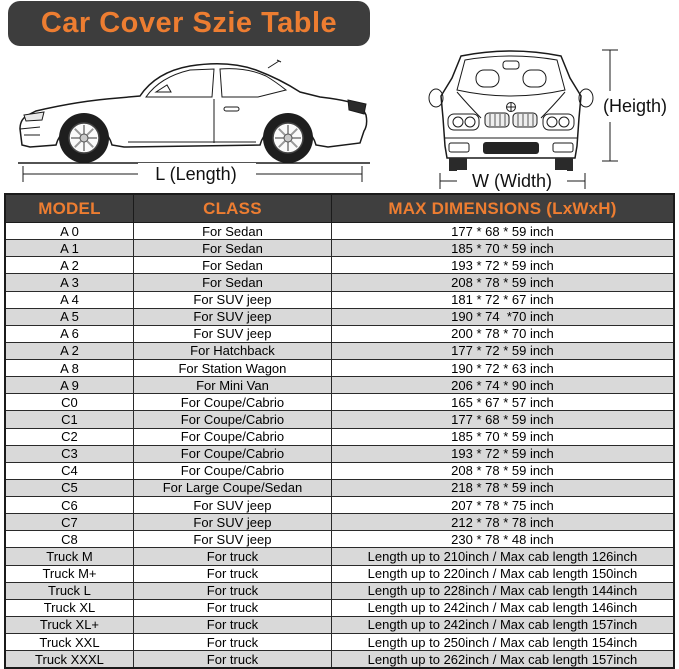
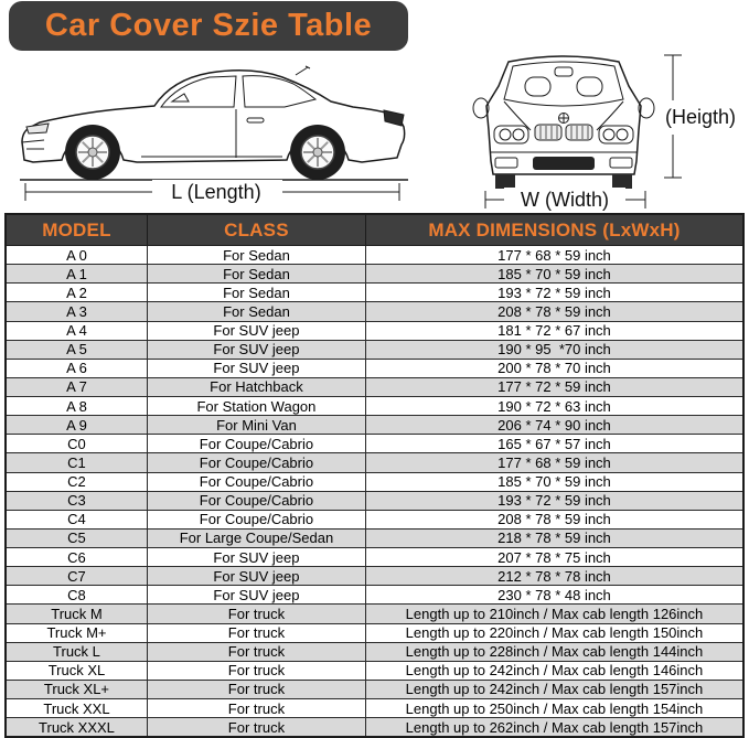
  Car Cover Szie Table
  L (Length)
  W (Width)
  (Heigth)
  MODEL	CLASS	MAX DIMENSIONS (LxWxH)
  A 0	For Sedan	177 * 68 * 59 inch
  A 1	For Sedan	185 * 70 * 59 inch
  A 2	For Sedan	193 * 72 * 59 inch
  A 3	For Sedan	208 * 78 * 59 inch
  A 4	For SUV jeep	181 * 72 * 67 inch
- A 5	For SUV jeep	190 * 74 *70 inch
+ A 5	For SUV jeep	190 * 95 *70 inch
  A 6	For SUV jeep	200 * 78 * 70 inch
- A 2	For Hatchback	177 * 72 * 59 inch
+ A 7	For Hatchback	177 * 72 * 59 inch
  A 8	For Station Wagon	190 * 72 * 63 inch
  A 9	For Mini Van	206 * 74 * 90 inch
  C0	For Coupe/Cabrio	165 * 67 * 57 inch
  C1	For Coupe/Cabrio	177 * 68 * 59 inch
  C2	For Coupe/Cabrio	185 * 70 * 59 inch
  C3	For Coupe/Cabrio	193 * 72 * 59 inch
  C4	For Coupe/Cabrio	208 * 78 * 59 inch
  C5	For Large Coupe/Sedan	218 * 78 * 59 inch
  C6	For SUV jeep	207 * 78 * 75 inch
  C7	For SUV jeep	212 * 78 * 78 inch
  C8	For SUV jeep	230 * 78 * 48 inch
  Truck M	For truck	Length up to 210inch / Max cab length 126inch
  Truck M+	For truck	Length up to 220inch / Max cab length 150inch
  Truck L	For truck	Length up to 228inch / Max cab length 144inch
  Truck XL	For truck	Length up to 242inch / Max cab length 146inch
  Truck XL+	For truck	Length up to 242inch / Max cab length 157inch
  Truck XXL	For truck	Length up to 250inch / Max cab length 154inch
  Truck XXXL	For truck	Length up to 262inch / Max cab length 157inch
